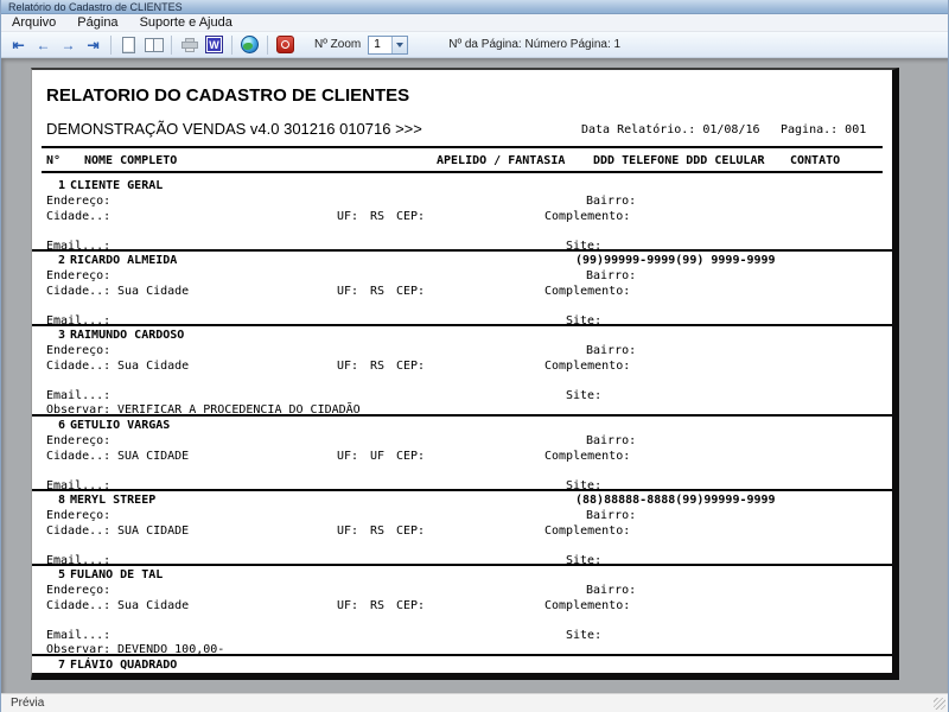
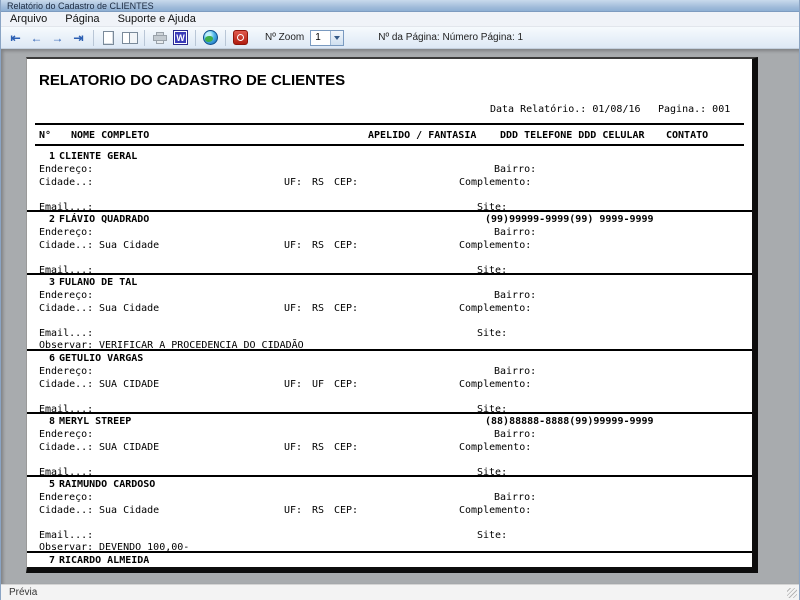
  Relatório do Cadastro de CLIENTES
  Arquivo
  Página
  Suporte e Ajuda
  ⇤
  ←
  →
  ⇥
  W
  Nº Zoom
  1
  Nº da Página: Número Página: 1
  RELATORIO DO CADASTRO DE CLIENTES
- DEMONSTRAÇÃO VENDAS v4.0 301216 010716 >>>
  Data Relatório.: 01/08/16
  Pagina.: 001
  N°
  NOME COMPLETO
  APELIDO / FANTASIA
  DDD TELEFONE DDD CELULAR
  CONTATO
  1
  CLIENTE GERAL
  Endereço:
  Bairro:
  Cidade..:
  UF:
  RS
  CEP:
  Complemento:
  Email...:
  Site:
  2
- RICARDO ALMEIDA
+ FLÁVIO QUADRADO
  (99)99999-9999(99) 9999-9999
  Endereço:
  Bairro:
  Cidade..:
  Sua Cidade
  UF:
  RS
  CEP:
  Complemento:
  Email...:
  Site:
  3
- RAIMUNDO CARDOSO
+ FULANO DE TAL
  Endereço:
  Bairro:
  Cidade..:
  Sua Cidade
  UF:
  RS
  CEP:
  Complemento:
  Email...:
  Site:
  Observar:
  VERIFICAR A PROCEDENCIA DO CIDADÃO
  6
  GETULIO VARGAS
  Endereço:
  Bairro:
  Cidade..:
  SUA CIDADE
  UF:
  UF
  CEP:
  Complemento:
  Email...:
  Site:
  8
  MERYL STREEP
  (88)88888-8888(99)99999-9999
  Endereço:
  Bairro:
  Cidade..:
  SUA CIDADE
  UF:
  RS
  CEP:
  Complemento:
  Email...:
  Site:
  5
- FULANO DE TAL
+ RAIMUNDO CARDOSO
  Endereço:
  Bairro:
  Cidade..:
  Sua Cidade
  UF:
  RS
  CEP:
  Complemento:
  Email...:
  Site:
  Observar:
  DEVENDO 100,00-
  7
- FLÁVIO QUADRADO
+ RICARDO ALMEIDA
  Prévia
